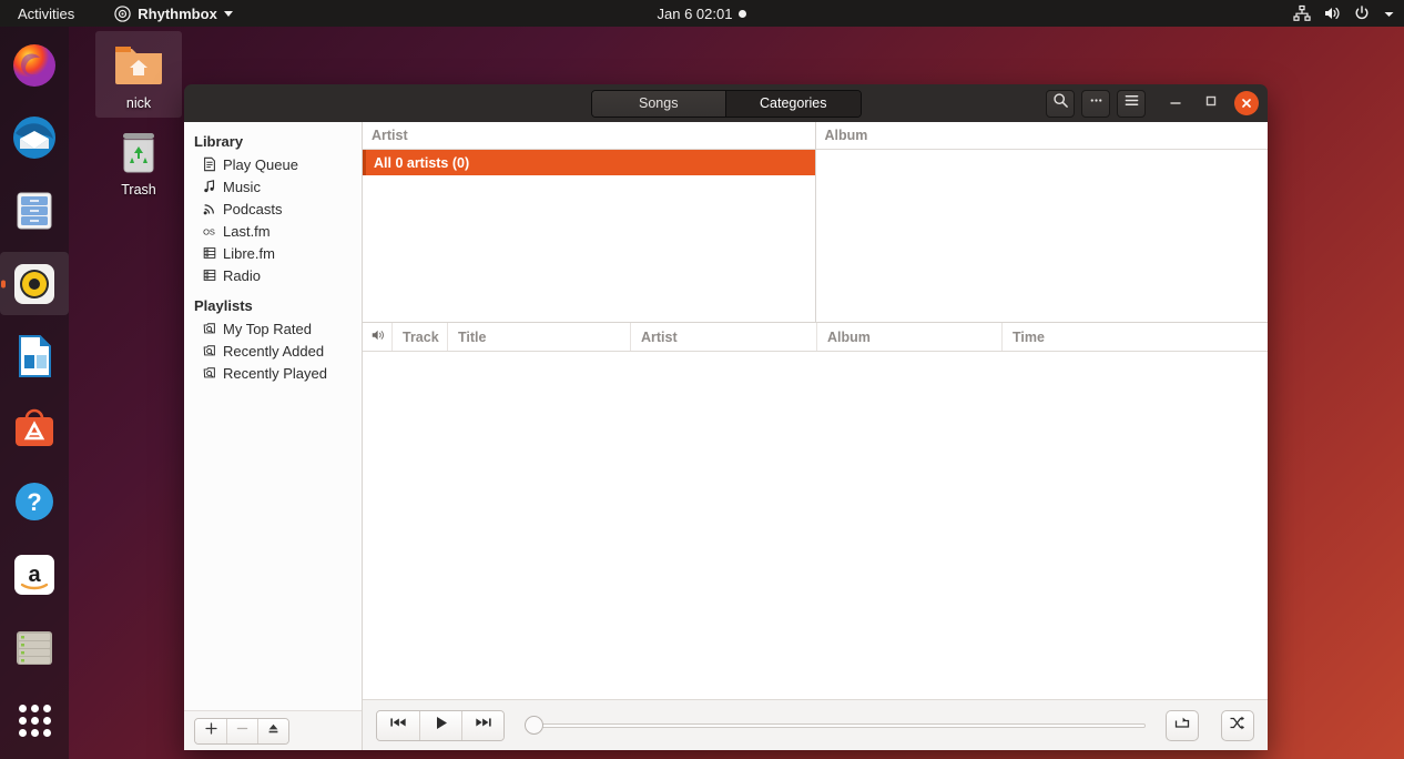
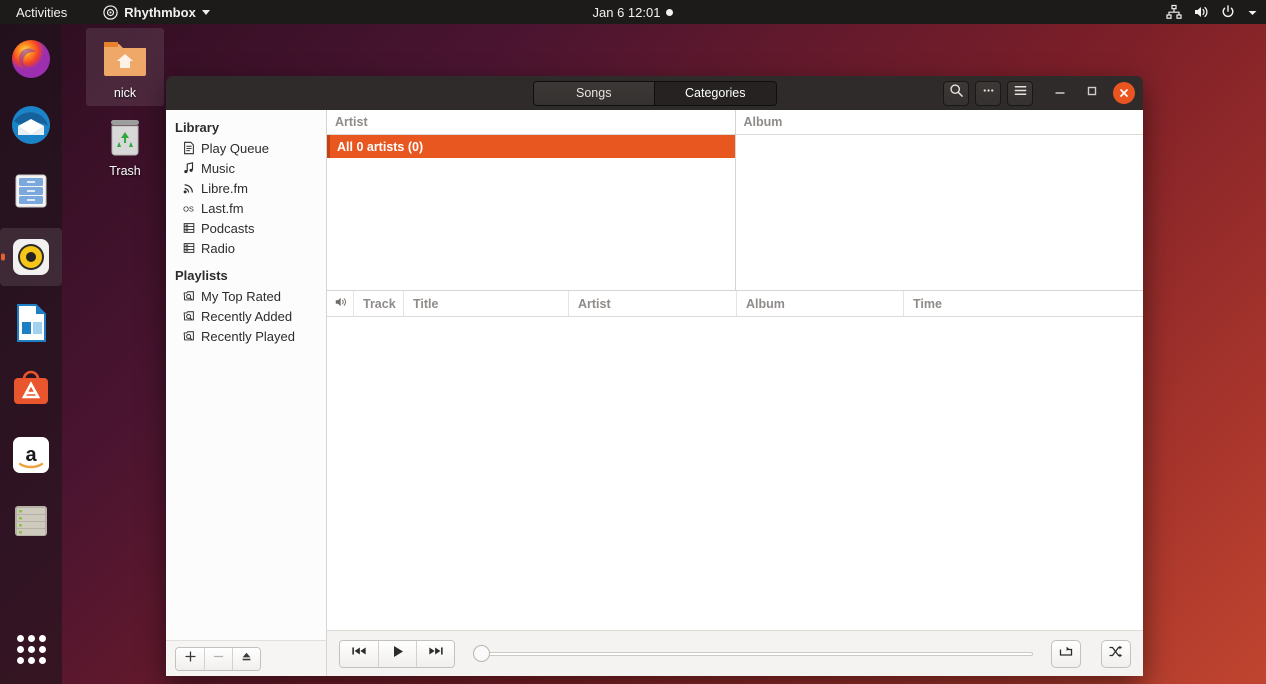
  Activities
  Rhythmbox
- Jan 6 02:01
+ Jan 6 12:01
- ?
  a
  nick
  Trash
  Songs
  Categories
  Library
  Play Queue
  Music
- Podcasts
+ Libre.fm
  OS
  Last.fm
- Libre.fm
+ Podcasts
  Radio
  Playlists
  My Top Rated
  Recently Added
  Recently Played
  Artist
  All 0 artists (0)
  Album
  Track
  Title
  Artist
  Album
  Time
